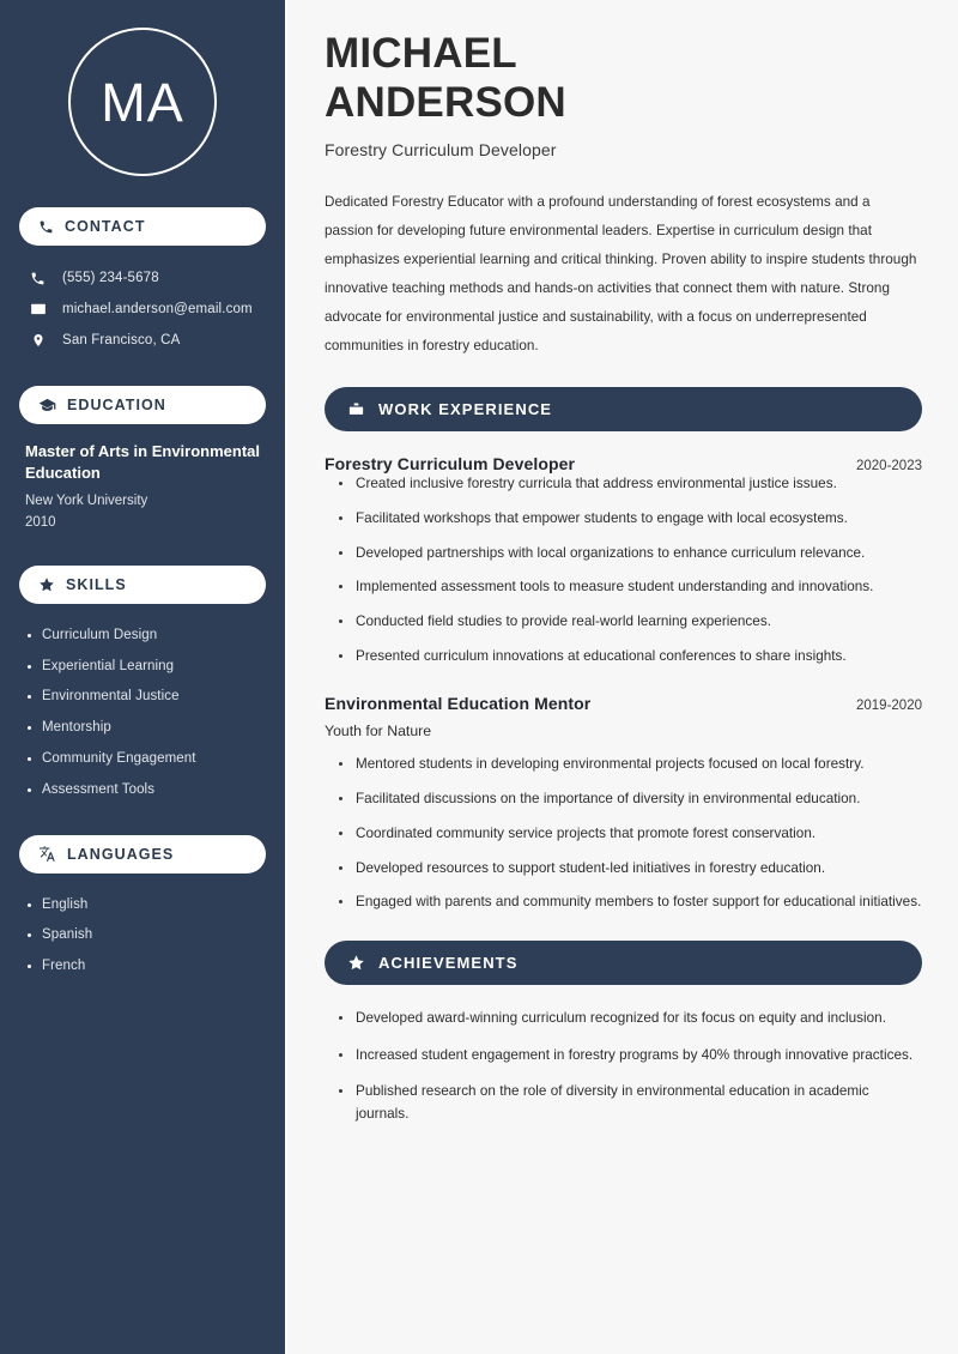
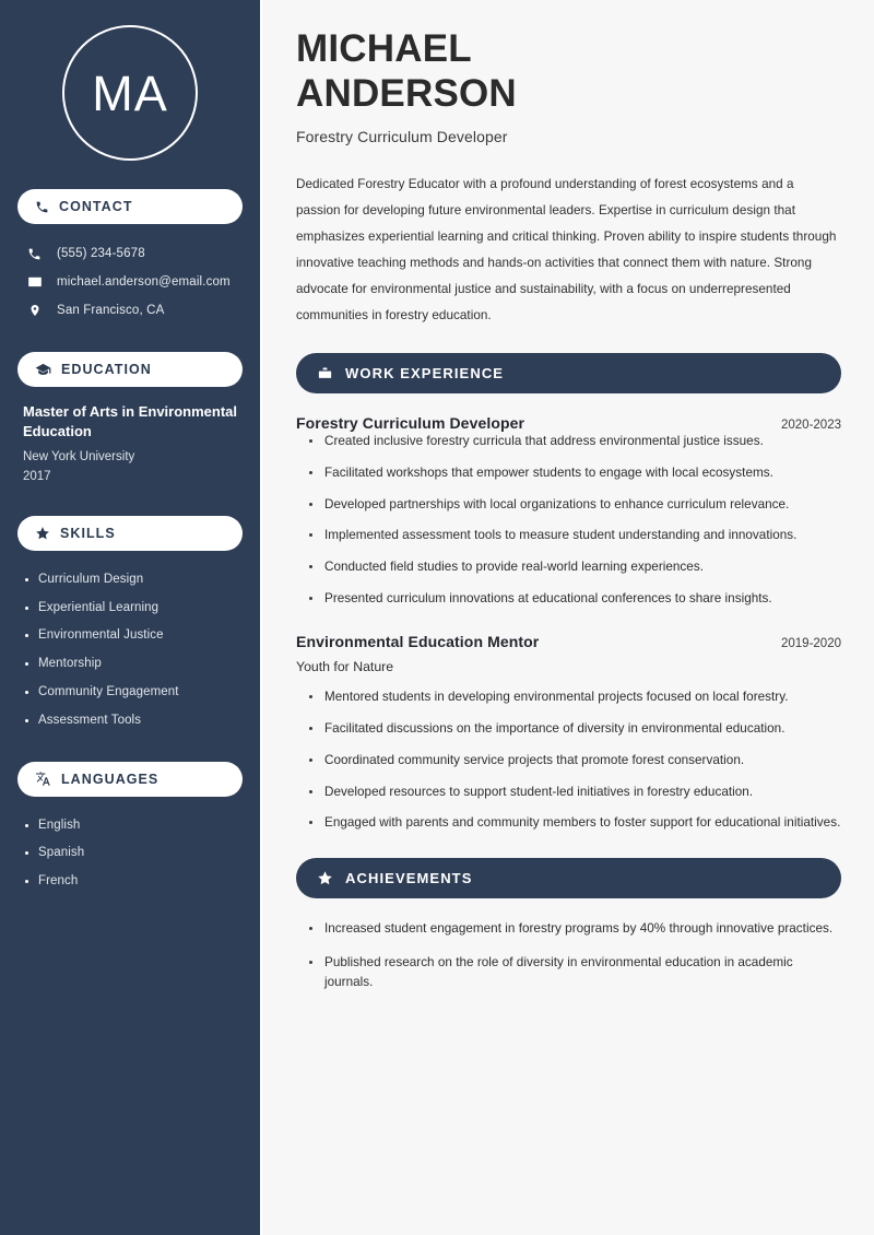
  MA
  CONTACT
  (555) 234-5678
  michael.anderson@email.com
  San Francisco, CA
  EDUCATION
  Master of Arts in Environmental Education
  New York University
- 2010
+ 2017
  SKILLS
  Curriculum Design
  Experiential Learning
  Environmental Justice
  Mentorship
  Community Engagement
  Assessment Tools
  LANGUAGES
  English
  Spanish
  French
  MICHAEL
  ANDERSON
  Forestry Curriculum Developer
  Dedicated Forestry Educator with a profound understanding of forest ecosystems and a passion for developing future environmental leaders. Expertise in curriculum design that emphasizes experiential learning and critical thinking. Proven ability to inspire students through innovative teaching methods and hands-on activities that connect them with nature. Strong advocate for environmental justice and sustainability, with a focus on underrepresented communities in forestry education.
  WORK EXPERIENCE
  Forestry Curriculum Developer
  2020-2023
  Created inclusive forestry curricula that address environmental justice issues.
  Facilitated workshops that empower students to engage with local ecosystems.
  Developed partnerships with local organizations to enhance curriculum relevance.
  Implemented assessment tools to measure student understanding and innovations.
  Conducted field studies to provide real-world learning experiences.
  Presented curriculum innovations at educational conferences to share insights.
  Environmental Education Mentor
  2019-2020
  Youth for Nature
  Mentored students in developing environmental projects focused on local forestry.
  Facilitated discussions on the importance of diversity in environmental education.
  Coordinated community service projects that promote forest conservation.
  Developed resources to support student-led initiatives in forestry education.
  Engaged with parents and community members to foster support for educational initiatives.
  ACHIEVEMENTS
- Developed award-winning curriculum recognized for its focus on equity and inclusion.
  Increased student engagement in forestry programs by 40% through innovative practices.
  Published research on the role of diversity in environmental education in academic journals.
